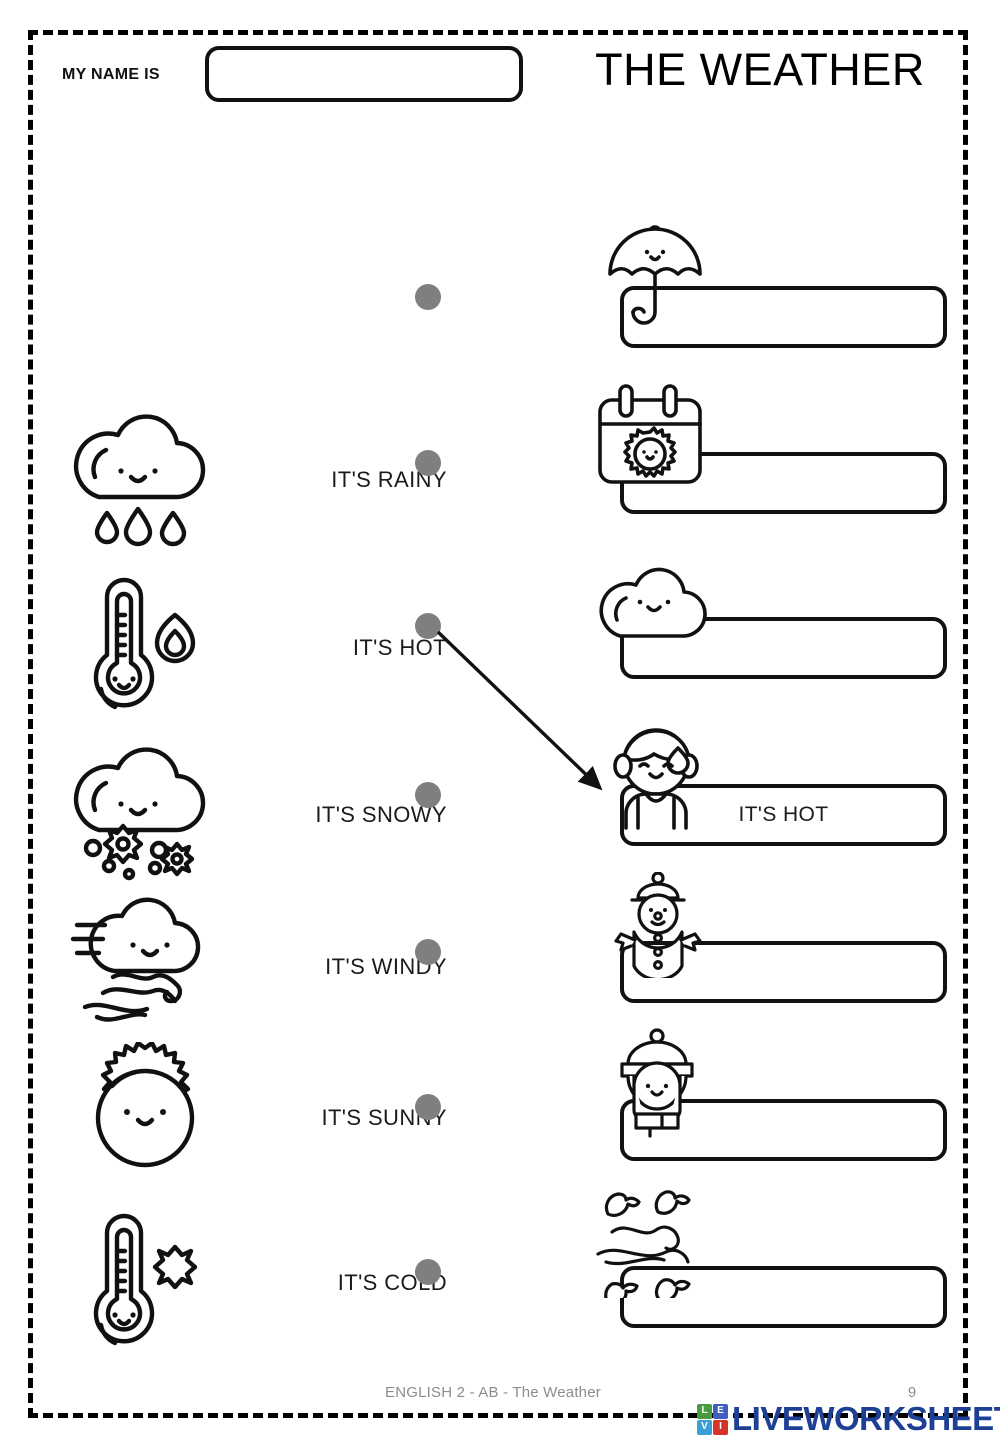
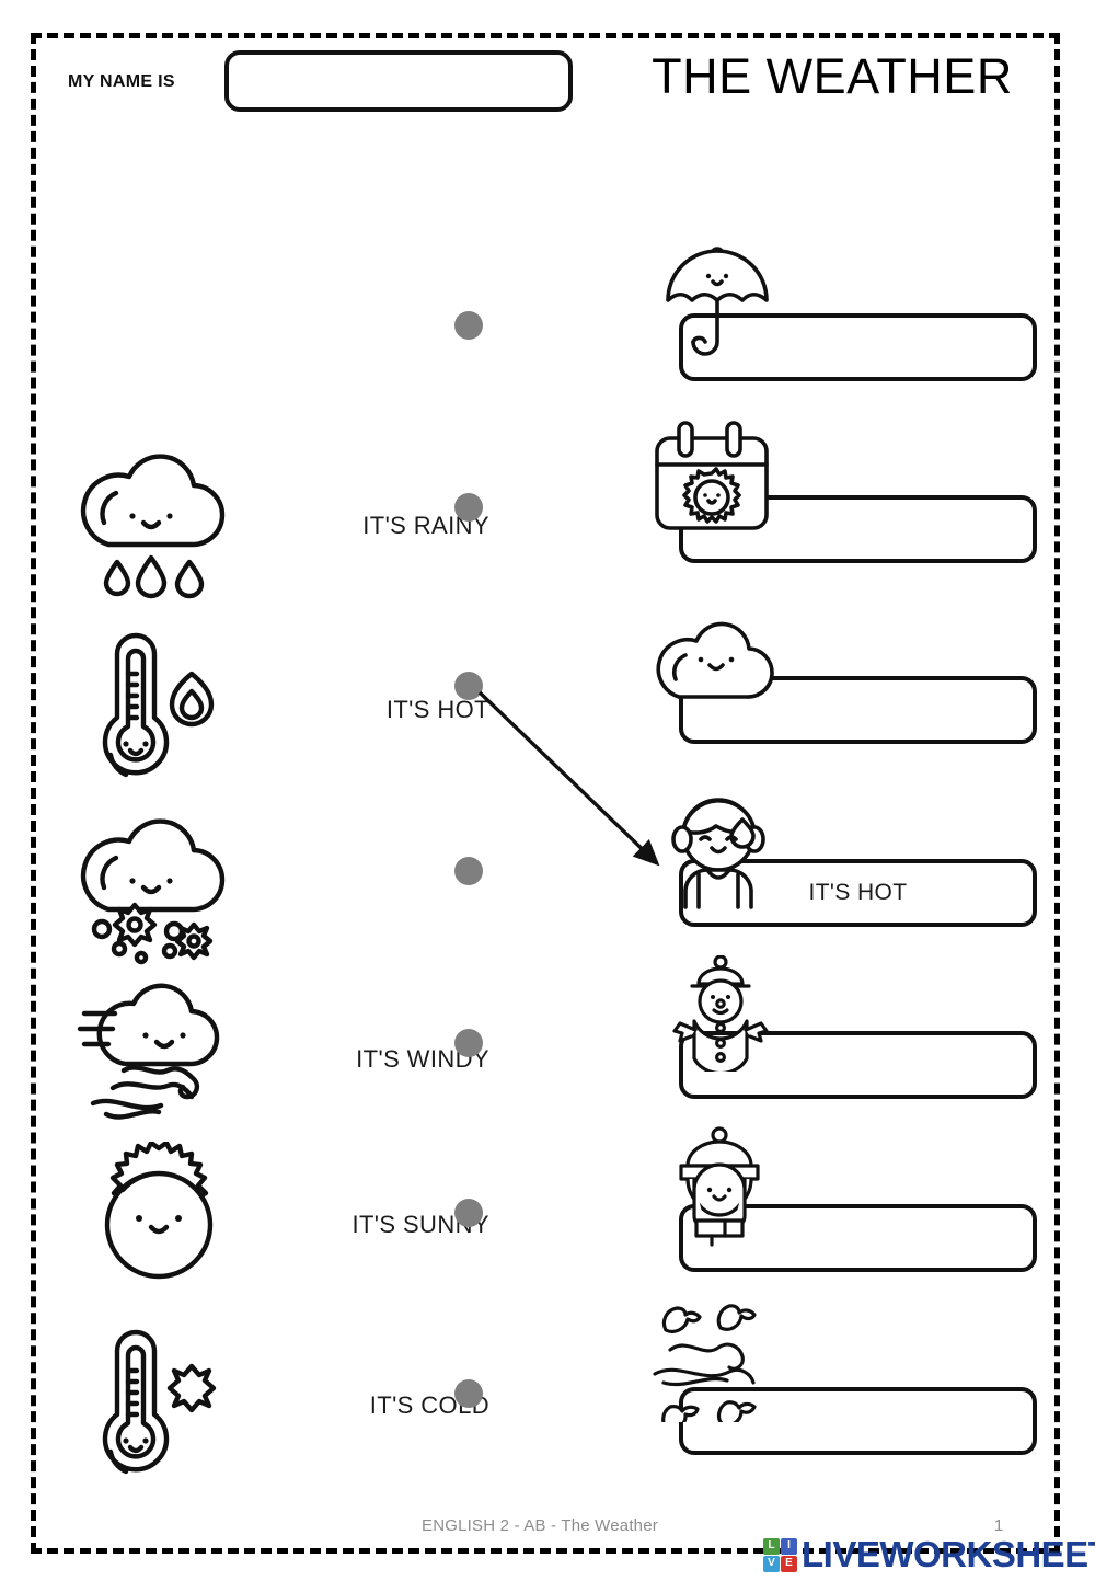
  MY NAME IS
  THE WEATHER
  IT'S RAINY
  IT'S HOT
- IT'S SNOWY
  IT'S WINDY
  IT'S SUNY
  IT'S COD
  IT'S HOT
  ENGLISH 2 - AB - The Weather
- 9
+ 1
  L
- E
+ I
  V
- I
+ E
  LIVEWORKSHEE
